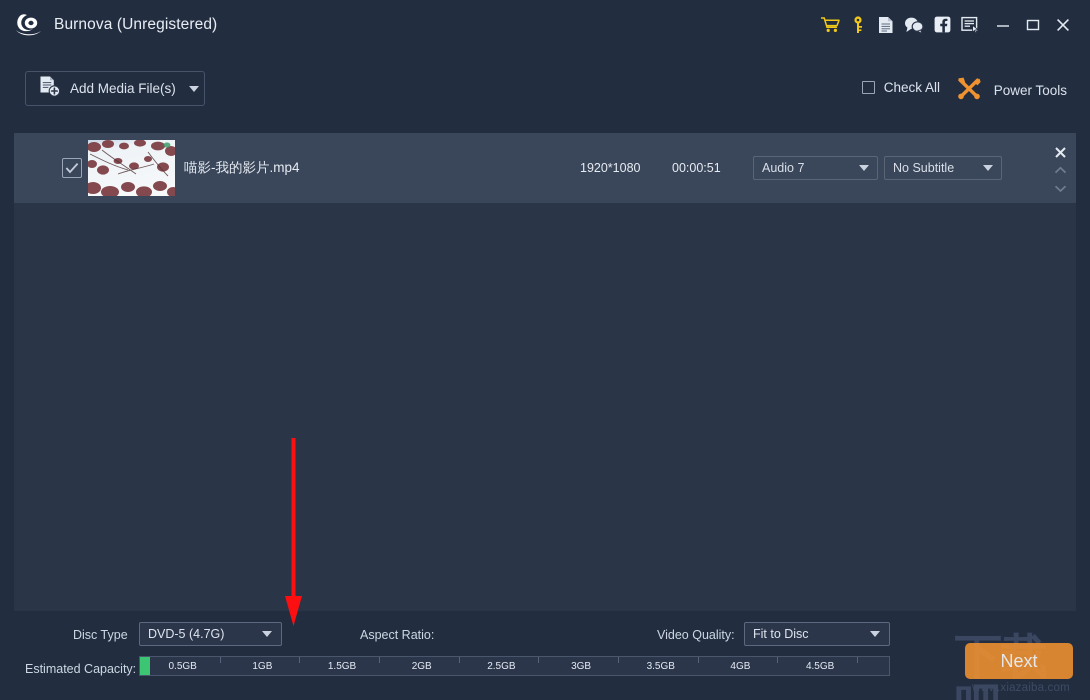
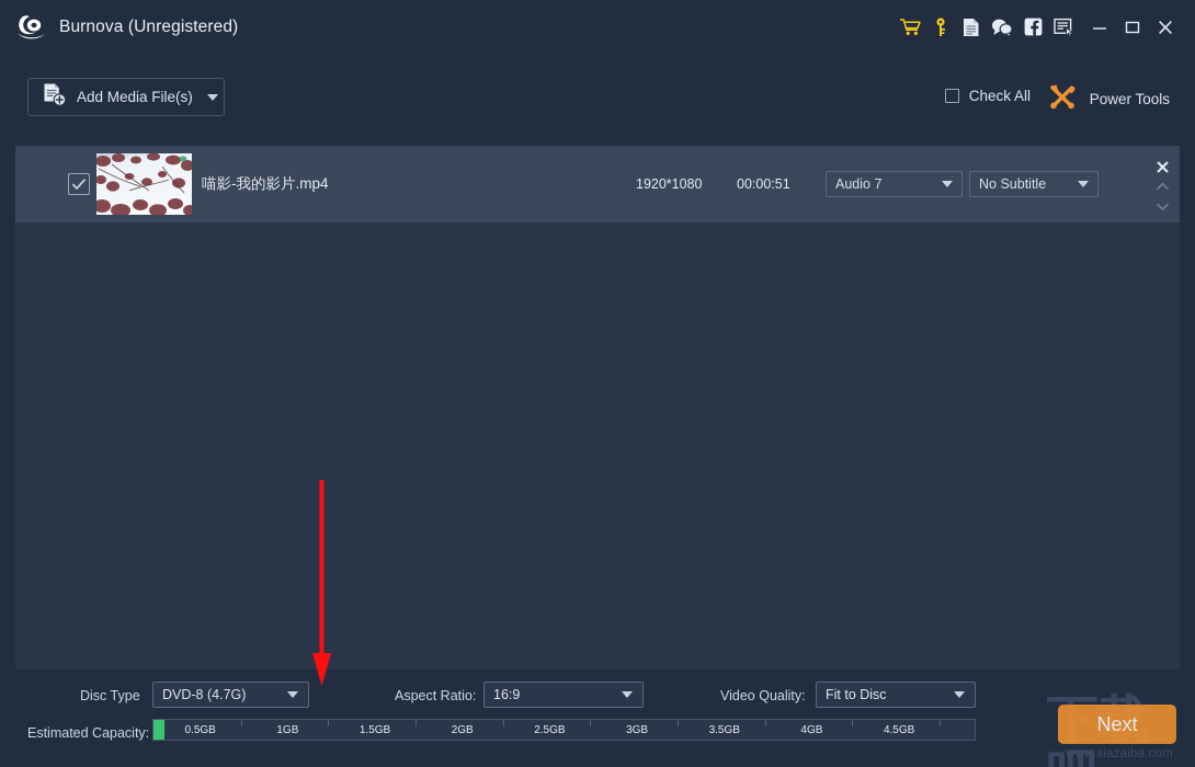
  Burnova (Unregistered)
  Add Media File(s)
  Check All
  Power Tools
  喵影-我的影片.mp4
  1920*1080
  00:00:51
  Audio 7
  No Subtitle
  Disc Type
- DVD-5 (4.7G)
+ DVD-8 (4.7G)
  Aspect Ratio:
+ 16:9
  Video Quality:
  Fit to Disc
  Estimated Capacity:
  0.5GB
  1GB
  1.5GB
  2GB
  2.5GB
  3GB
  3.5GB
  4GB
  4.5GB
  www.xiazaiba.com
  Next
